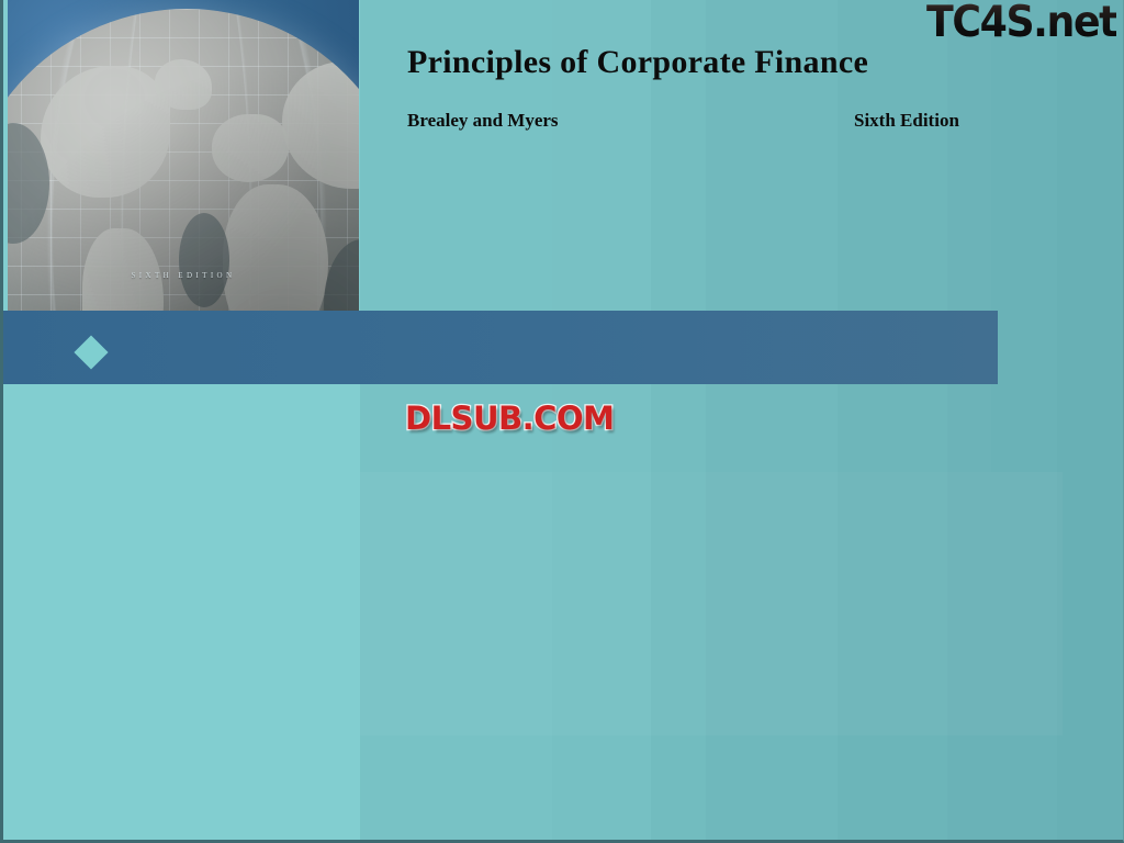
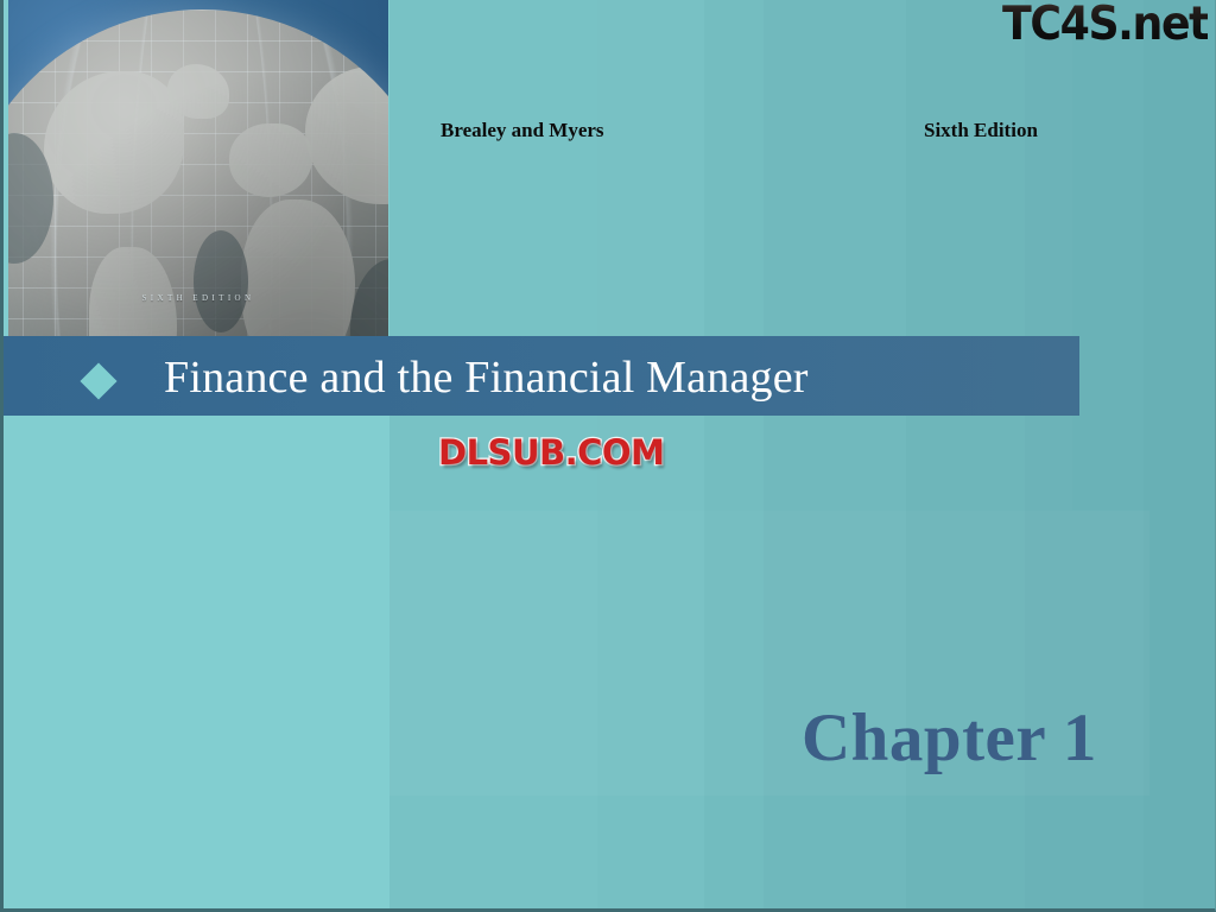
  SIXTH EDITION
- Principles of Corporate Finance
  Brealey and Myers
  Sixth Edition
+ Finance and the Financial Manager
+ Chapter 1
  TC4S.net
  DLSUB.COM
